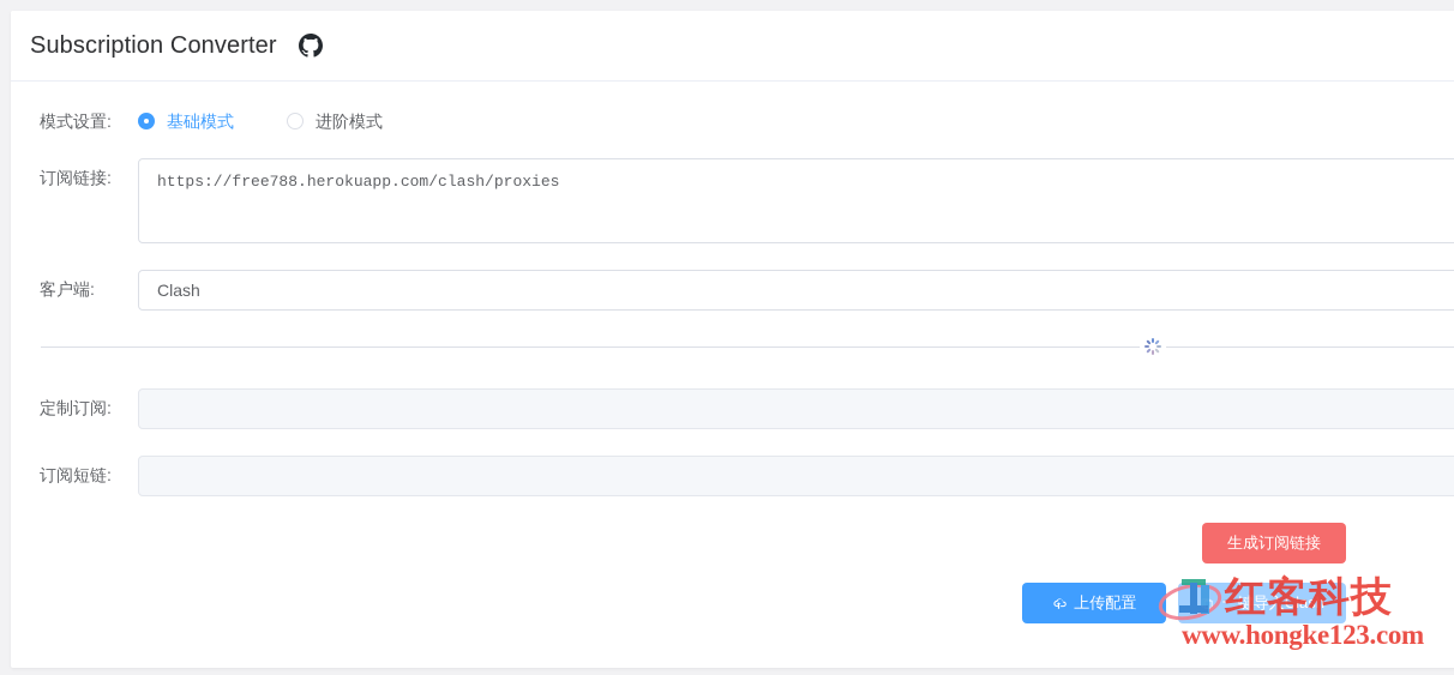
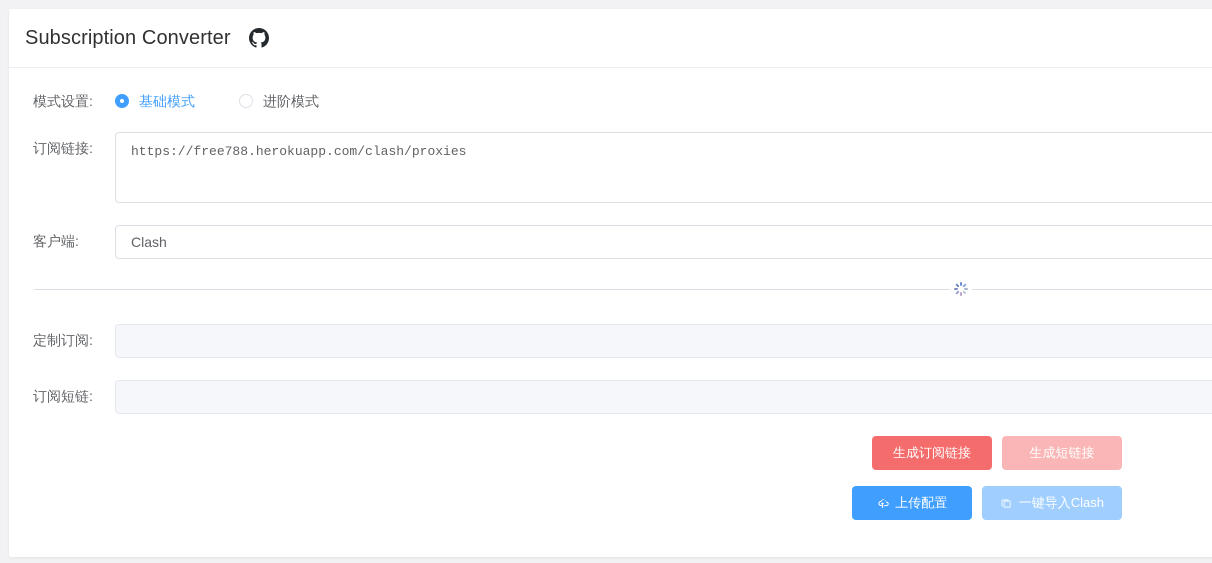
  Subscription Converter
  模式设置:
  基础模式
  进阶模式
  订阅链接:
  https://free788.herokuapp.com/clash/proxies
  客户端:
  Clash
  定制订阅:
  订阅短链:
  生成订阅链接
+ 生成短链接
  上传配置
  一键导入Clash
- 红客科技
- www.hongke123.com
